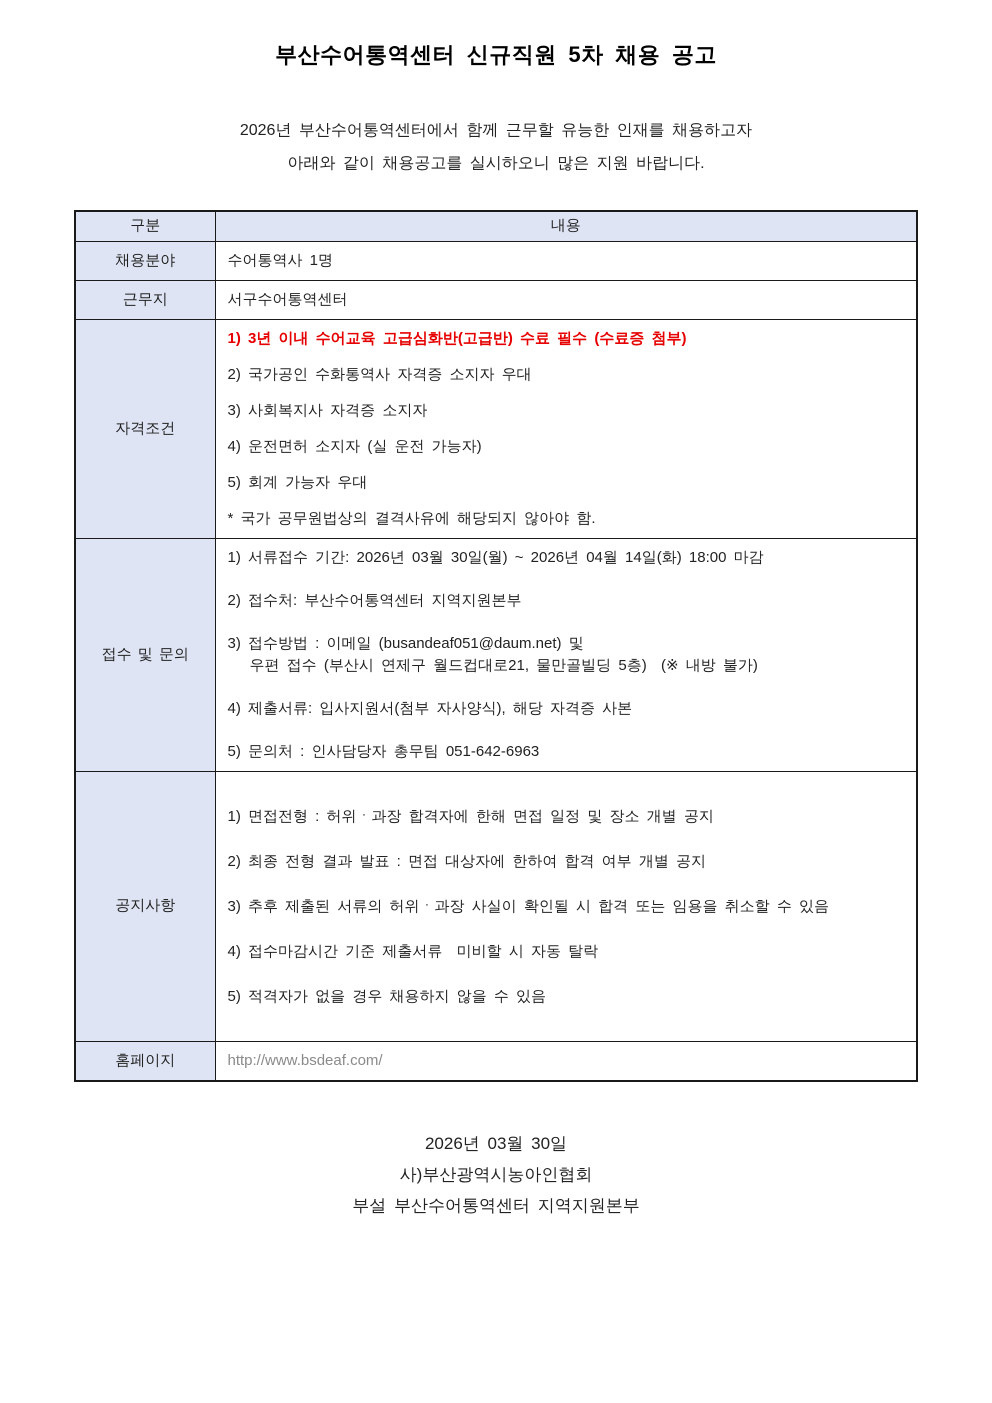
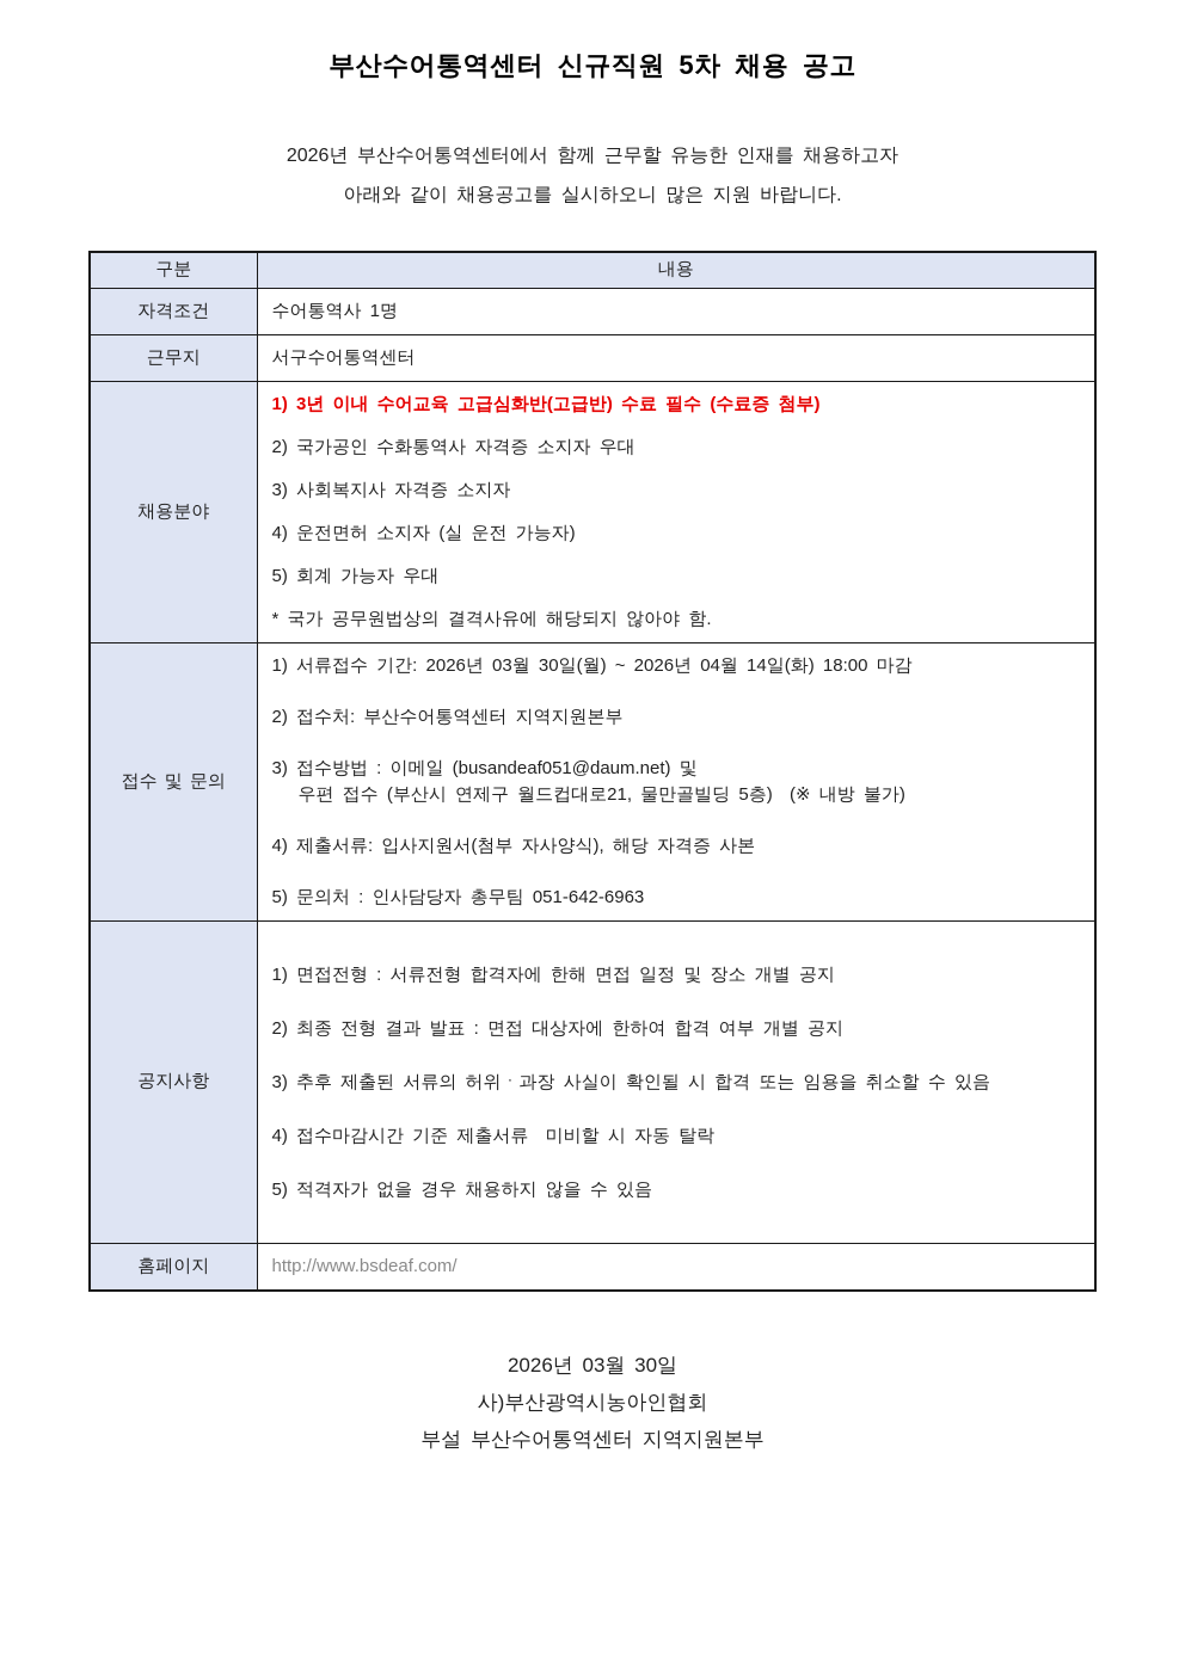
  부산수어통역센터 신규직원 5차 채용 공고
  2026년 부산수어통역센터에서 함께 근무할 유능한 인재를 채용하고자
  아래와 같이 채용공고를 실시하오니 많은 지원 바랍니다.
  구분	내용
- 채용분야	수어통역사 1명
+ 자격조건	수어통역사 1명
  근무지	서구수어통역센터
- 자격조건	1) 3년 이내 수어교육 고급심화반(고급반) 수료 필수 (수료증 첨부) 2) 국가공인 수화통역사 자격증 소지자 우대 3) 사회복지사 자격증 소지자 4) 운전면허 소지자 (실 운전 가능자) 5) 회계 가능자 우대 * 국가 공무원법상의 결격사유에 해당되지 않아야 함.
+ 채용분야	1) 3년 이내 수어교육 고급심화반(고급반) 수료 필수 (수료증 첨부) 2) 국가공인 수화통역사 자격증 소지자 우대 3) 사회복지사 자격증 소지자 4) 운전면허 소지자 (실 운전 가능자) 5) 회계 가능자 우대 * 국가 공무원법상의 결격사유에 해당되지 않아야 함.
  접수 및 문의	1) 서류접수 기간: 2026년 03월 30일(월) ~ 2026년 04월 14일(화) 18:00 마감 2) 접수처: 부산수어통역센터 지역지원본부 3) 접수방법 : 이메일 (busandeaf051@daum.net) 및 우편 접수 (부산시 연제구 월드컵대로21, 물만골빌딩 5층) (※ 내방 불가) 4) 제출서류: 입사지원서(첨부 자사양식), 해당 자격증 사본 5) 문의처 : 인사담당자 총무팀 051-642-6963
- 공지사항	1) 면접전형 : 허위ㆍ과장 합격자에 한해 면접 일정 및 장소 개별 공지 2) 최종 전형 결과 발표 : 면접 대상자에 한하여 합격 여부 개별 공지 3) 추후 제출된 서류의 허위ㆍ과장 사실이 확인될 시 합격 또는 임용을 취소할 수 있음 4) 접수마감시간 기준 제출서류 미비할 시 자동 탈락 5) 적격자가 없을 경우 채용하지 않을 수 있음
+ 공지사항	1) 면접전형 : 서류전형 합격자에 한해 면접 일정 및 장소 개별 공지 2) 최종 전형 결과 발표 : 면접 대상자에 한하여 합격 여부 개별 공지 3) 추후 제출된 서류의 허위ㆍ과장 사실이 확인될 시 합격 또는 임용을 취소할 수 있음 4) 접수마감시간 기준 제출서류 미비할 시 자동 탈락 5) 적격자가 없을 경우 채용하지 않을 수 있음
  홈페이지	http://www.bsdeaf.com/
  2026년 03월 30일
  사)부산광역시농아인협회
  부설 부산수어통역센터 지역지원본부
